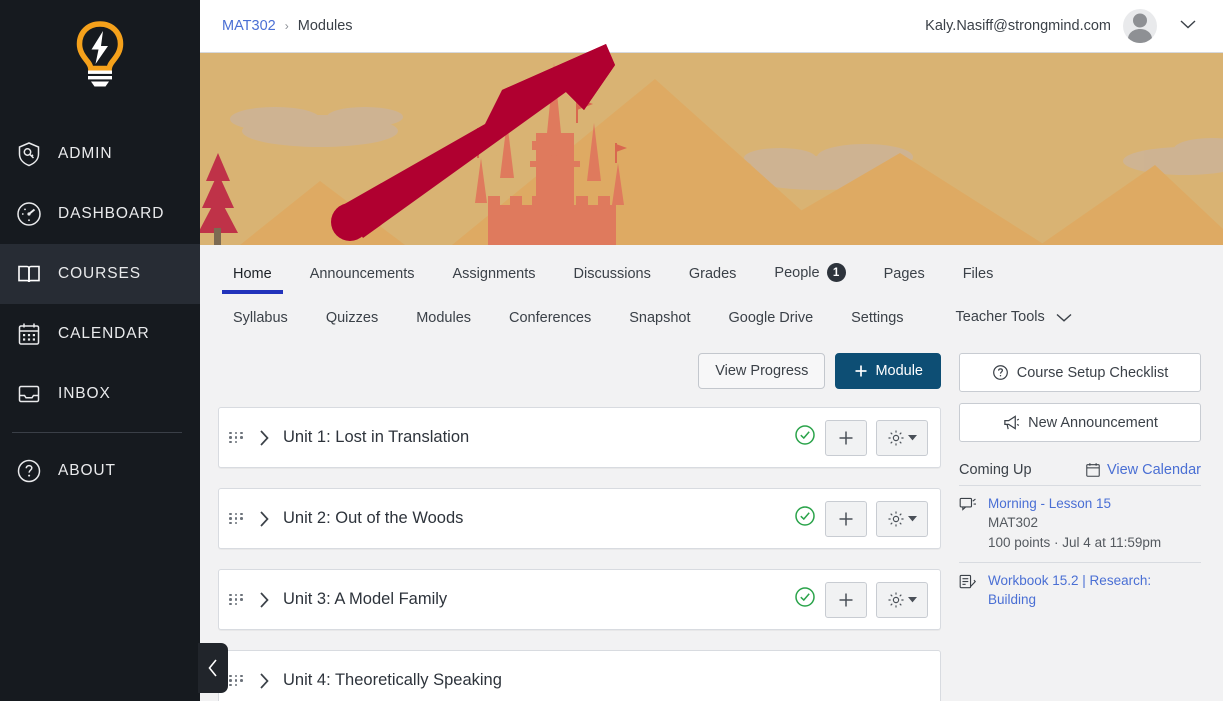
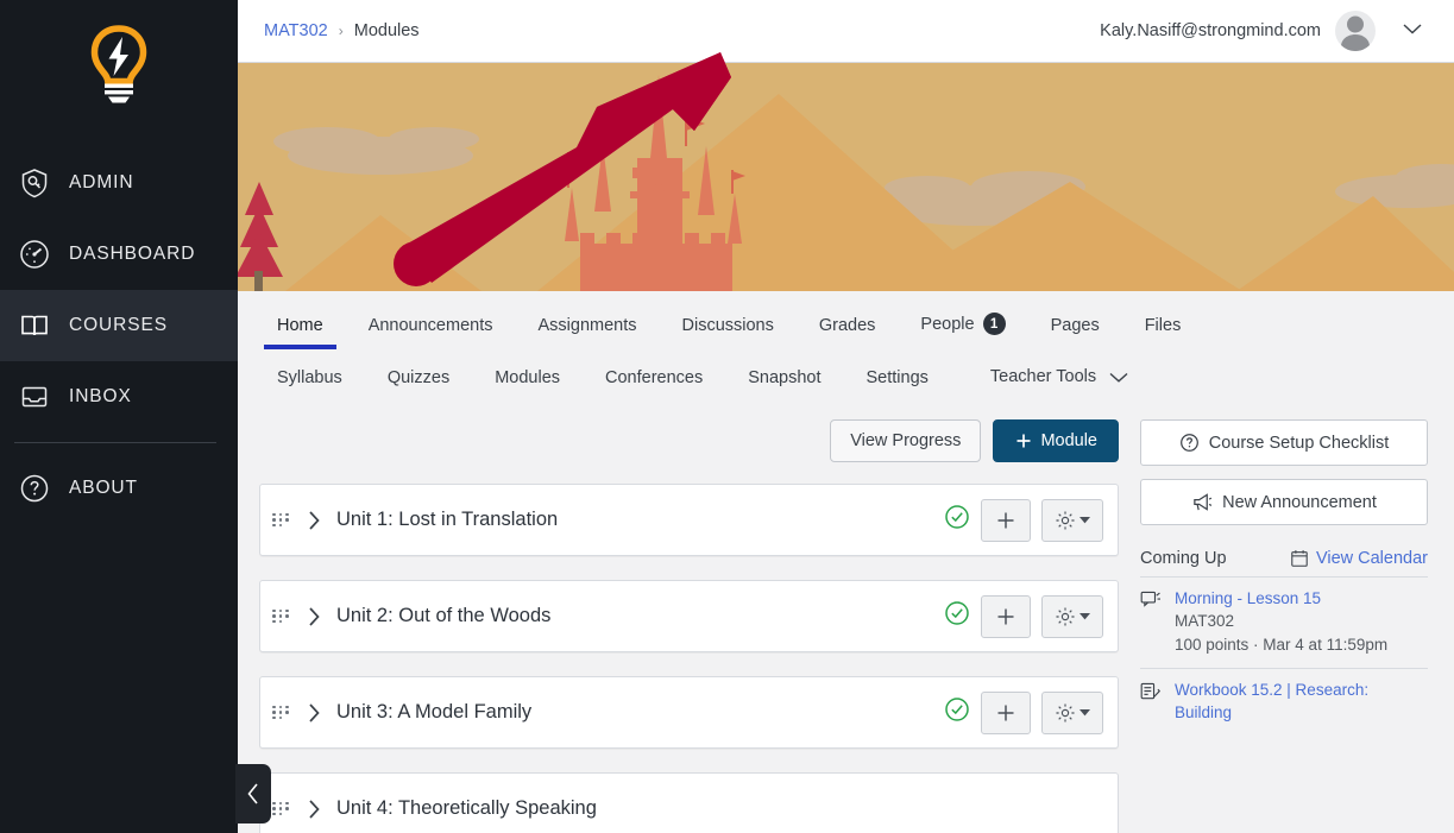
  ADMIN
  DASHBOARD
  COURSES
- CALENDAR
  INBOX
  ABOUT
  MAT302
  ›
  Modules
  Kaly.Nasiff@strongmind.com
  Home
  Announcements
  Assignments
  Discussions
  Grades
  People
  1
  Pages
  Files
  Syllabus
  Quizzes
  Modules
  Conferences
  Snapshot
- Google Drive
  Settings
  Teacher Tools
  View Progress
  Module
  Unit 1: Lost in Translation
  Unit 2: Out of the Woods
  Unit 3: A Model Family
  Unit 4: Theoretically Speaking
  Course Setup Checklist
  New Announcement
  Coming Up
  View Calendar
  Morning - Lesson 15
  MAT302
- 100 points · Jul 4 at 11:59pm
+ 100 points · Mar 4 at 11:59pm
  Workbook 15.2 | Research: Building
